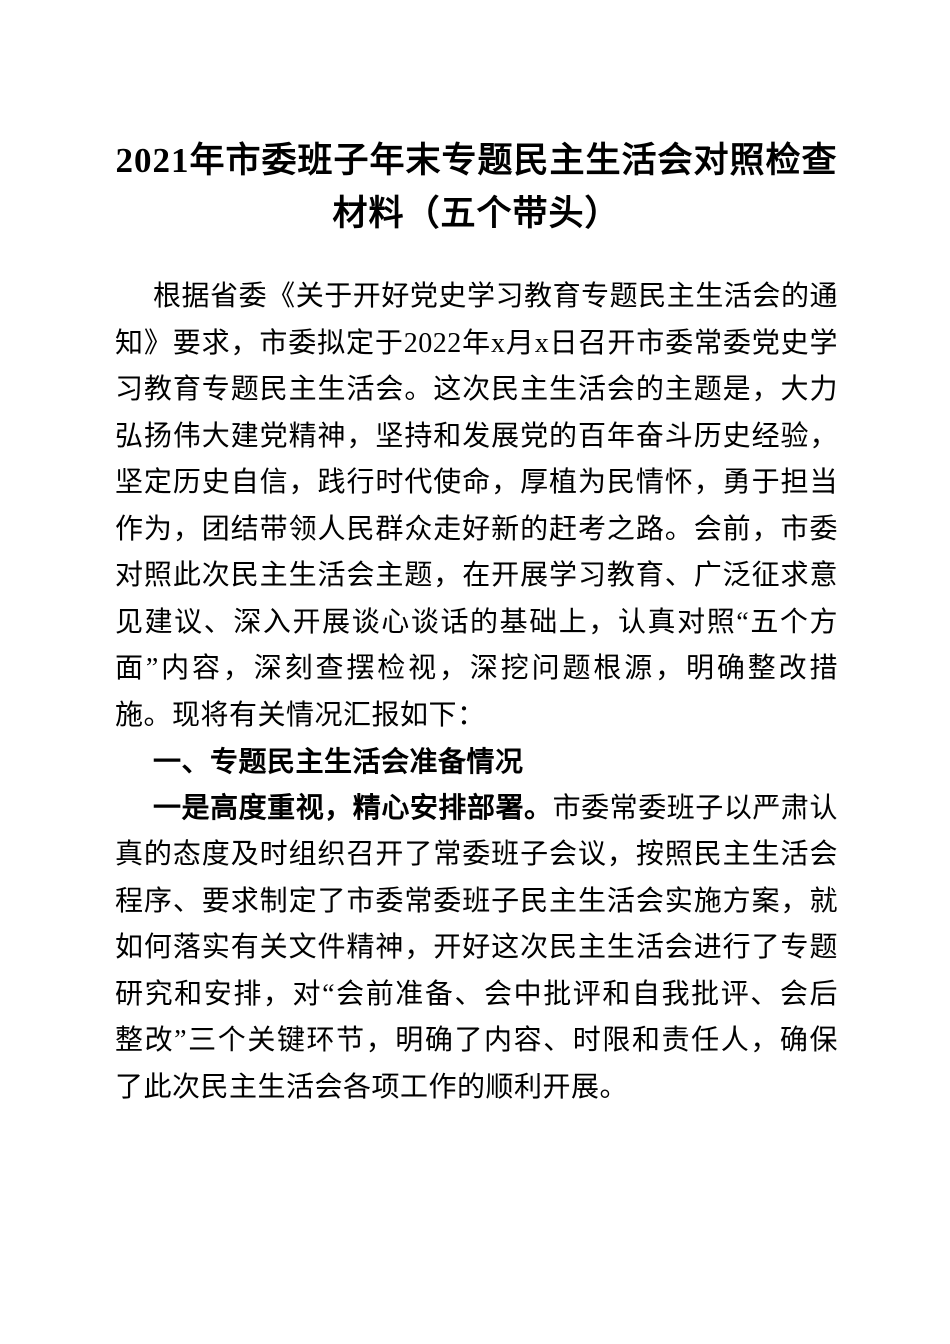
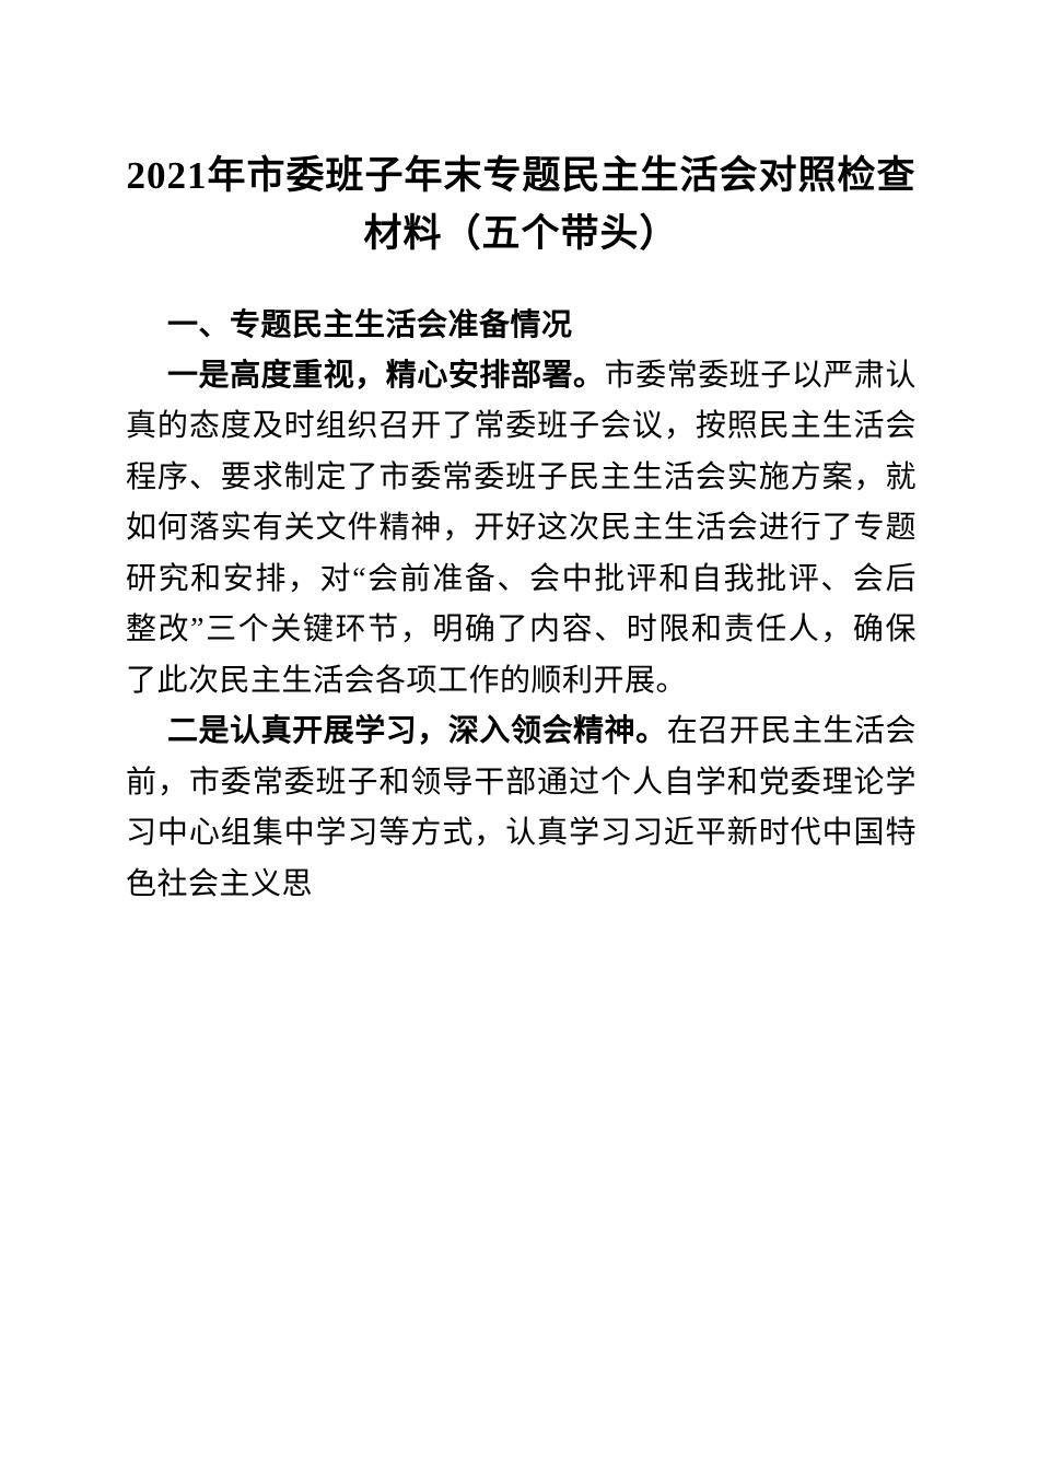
  2021年市委班子年末专题民主生活会对照检查材料（五个带头）
- 根据省委《关于开好党史学习教育专题民主生活会的通知》要求，市委拟定于2022年x月x日召开市委常委党史学习教育专题民主生活会。这次民主生活会的主题是，大力弘扬伟大建党精神，坚持和发展党的百年奋斗历史经验，坚定历史自信，践行时代使命，厚植为民情怀，勇于担当作为，团结带领人民群众走好新的赶考之路。会前，市委对照此次民主生活会主题，在开展学习教育、广泛征求意见建议、深入开展谈心谈话的基础上，认真对照“五个方面”内容，深刻查摆检视，深挖问题根源，明确整改措施。现将有关情况汇报如下：
  一、专题民主生活会准备情况
  一是高度重视，精心安排部署。市委常委班子以严肃认真的态度及时组织召开了常委班子会议，按照民主生活会程序、要求制定了市委常委班子民主生活会实施方案，就如何落实有关文件精神，开好这次民主生活会进行了专题研究和安排，对“会前准备、会中批评和自我批评、会后整改”三个关键环节，明确了内容、时限和责任人，确保了此次民主生活会各项工作的顺利开展。
+ 二是认真开展学习，深入领会精神。在召开民主生活会前，市委常委班子和领导干部通过个人自学和党委理论学习中心组集中学习等方式，认真学习习近平新时代中国特色社会主义思
